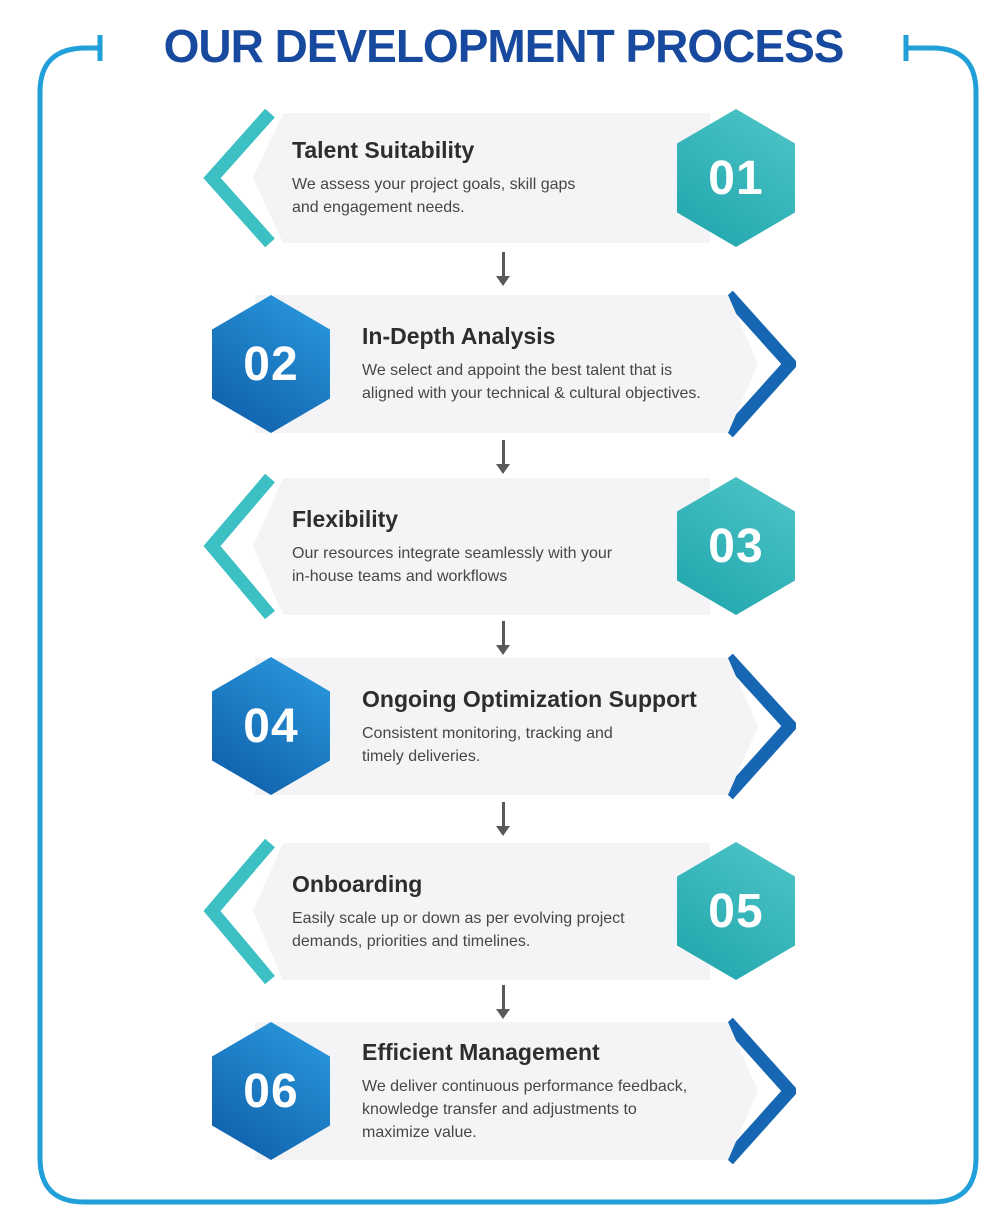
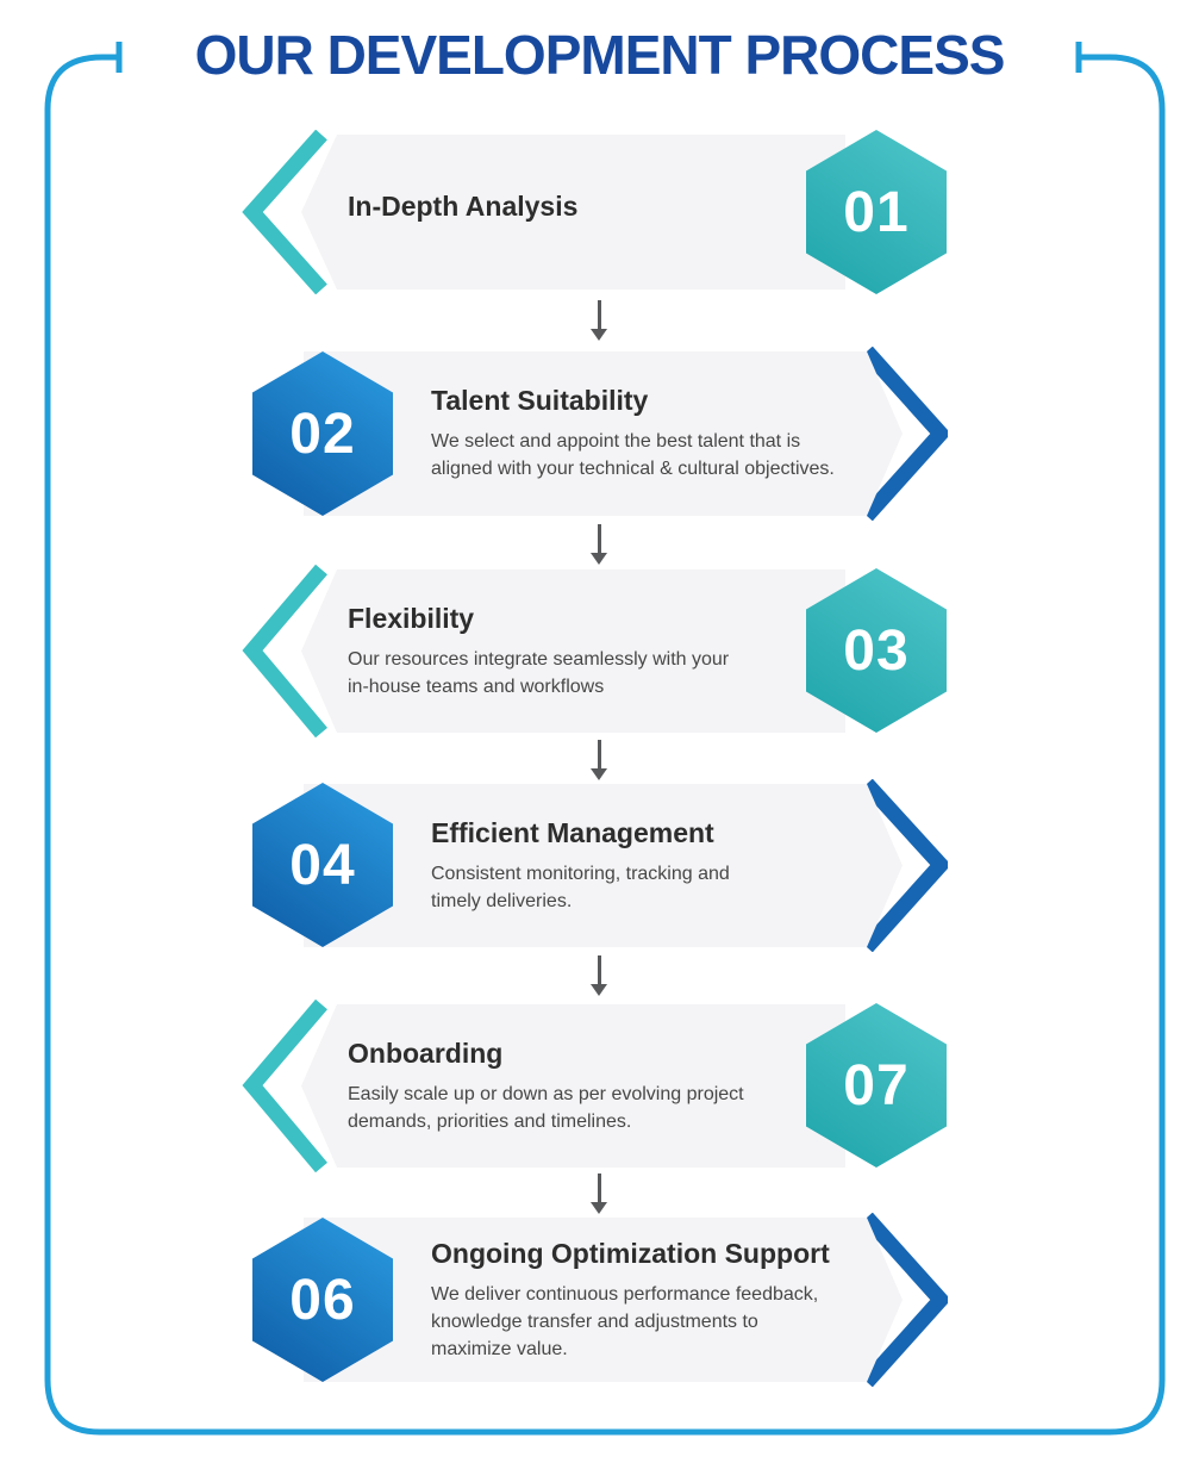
  OUR DEVELOPMENT PROCESS
- Talent Suitability
+ In-Depth Analysis
- We assess your project goals, skill gaps
- and engagement needs.
  01
- In-Depth Analysis
+ Talent Suitability
  We select and appoint the best talent that is
  aligned with your technical & cultural objectives.
  02
  Flexibility
  Our resources integrate seamlessly with your
  in-house teams and workflows
  03
- Ongoing Optimization Support
+ Efficient Management
  Consistent monitoring, tracking and
  timely deliveries.
  04
  Onboarding
  Easily scale up or down as per evolving project
  demands, priorities and timelines.
- 05
+ 07
- Efficient Management
+ Ongoing Optimization Support
  We deliver continuous performance feedback,
  knowledge transfer and adjustments to
  maximize value.
  06
